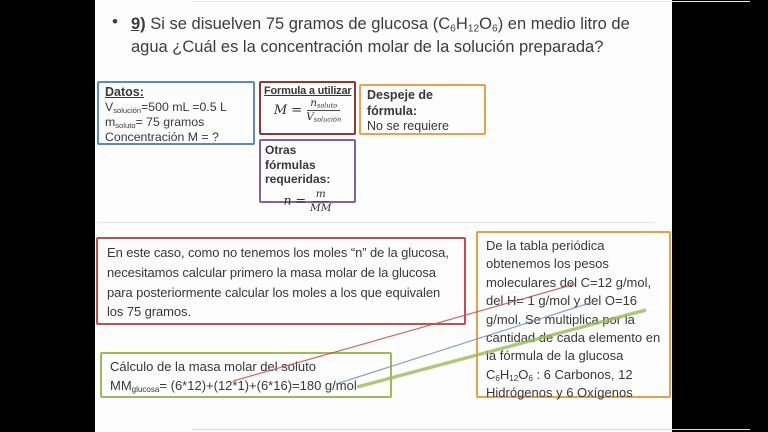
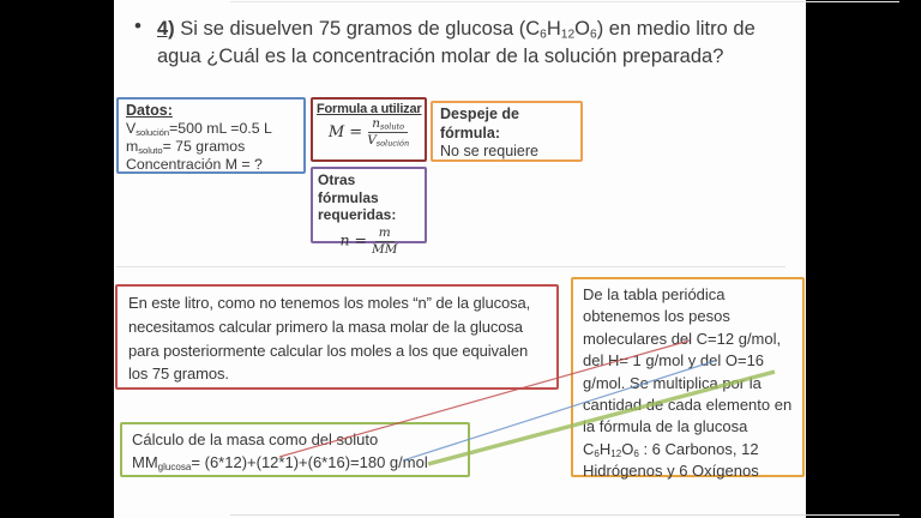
  •
- 9) Si se disuelven 75 gramos de glucosa (C6H12O6) en medio litro de agua ¿Cuál es la concentración molar de la solución preparada?
+ 4) Si se disuelven 75 gramos de glucosa (C6H12O6) en medio litro de agua ¿Cuál es la concentración molar de la solución preparada?
  Datos:
  Vsolución=500 mL =0.5 L
  msoluto= 75 gramos
  Concentración M = ?
  Formula a utilizar
  M =
  nsoluto
  Vsolución
  Despeje de fórmula:
  No se requiere
  Otras fórmulas requeridas:
  n =
  m
  MM
- En este caso, como no tenemos los moles “n” de la glucosa, necesitamos calcular primero la masa molar de la glucosa para posteriormente calcular los moles a los que equivalen los 75 gramos.
+ En este litro, como no tenemos los moles “n” de la glucosa, necesitamos calcular primero la masa molar de la glucosa para posteriormente calcular los moles a los que equivalen los 75 gramos.
  De la tabla periódica obtenemos los pesos moleculares del C=12 g/mol, del H= 1 g/mol y del O=16 g/mol. Se multiplica por la cantidad de cada elemento en la fórmula de la glucosa C6H12O6 : 6 Carbonos, 12 Hidrógenos y 6 Oxígenos
- Cálculo de la masa molar del soluto
+ Cálculo de la masa como del soluto
  MMglucosa= (6*12)+(12*1)+(6*16)=180 g/mol
